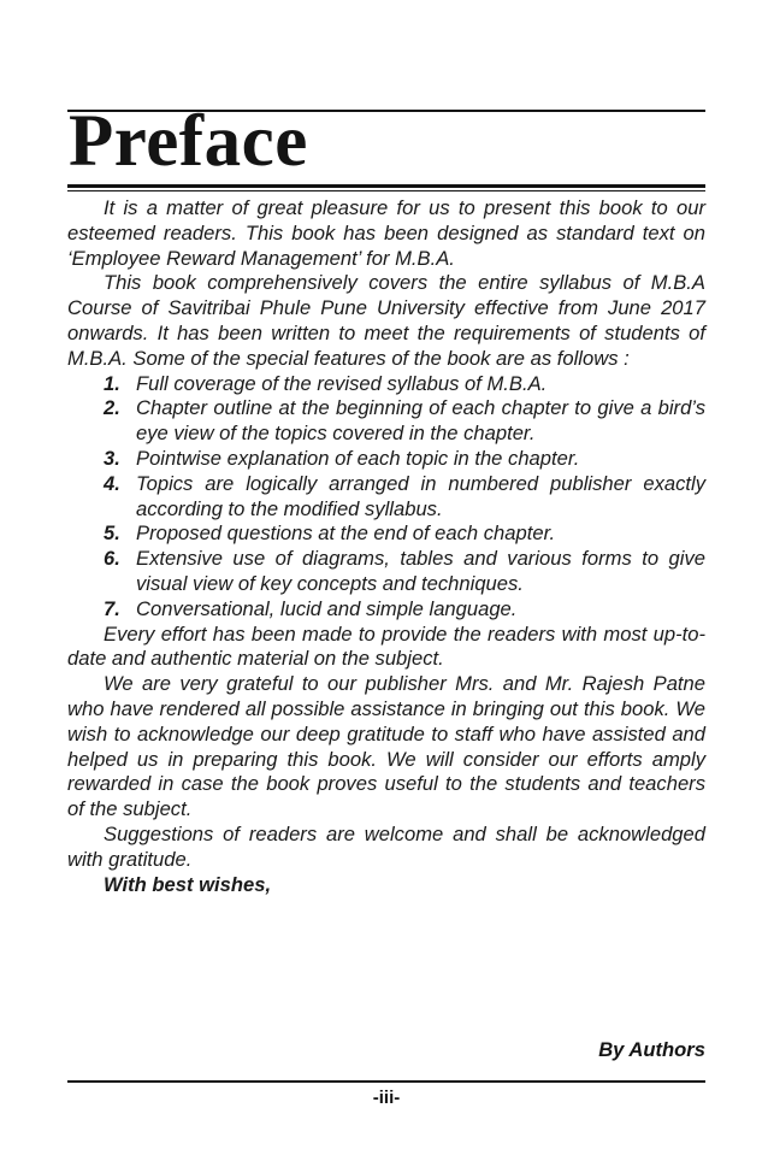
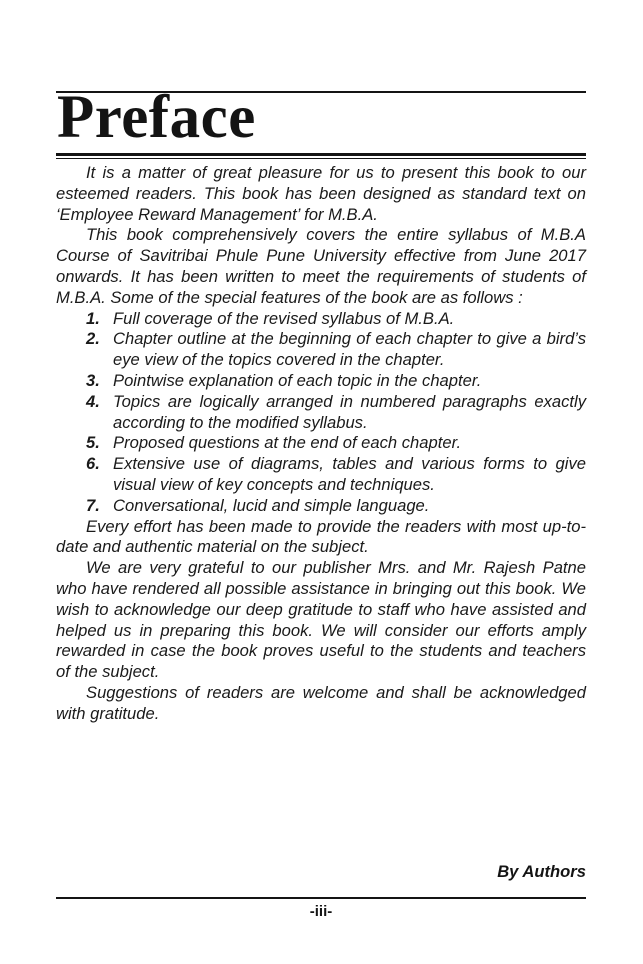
  Preface
  It is a matter of great pleasure for us to present this book to our esteemed readers. This book has been designed as standard text on ‘Employee Reward Management’ for M.B.A.
  This book comprehensively covers the entire syllabus of M.B.A Course of Savitribai Phule Pune University effective from June 2017 onwards. It has been written to meet the requirements of students of M.B.A. Some of the special features of the book are as follows :
  1.
  Full coverage of the revised syllabus of M.B.A.
  2.
  Chapter outline at the beginning of each chapter to give a bird’s eye view of the topics covered in the chapter.
  3.
  Pointwise explanation of each topic in the chapter.
  4.
- Topics are logically arranged in numbered publisher exactly according to the modified syllabus.
+ Topics are logically arranged in numbered paragraphs exactly according to the modified syllabus.
  5.
  Proposed questions at the end of each chapter.
  6.
  Extensive use of diagrams, tables and various forms to give visual view of key concepts and techniques.
  7.
  Conversational, lucid and simple language.
  Every effort has been made to provide the readers with most up-to-date and authentic material on the subject.
  We are very grateful to our publisher Mrs. and Mr. Rajesh Patne who have rendered all possible assistance in bringing out this book. We wish to acknowledge our deep gratitude to staff who have assisted and helped us in preparing this book. We will consider our efforts amply rewarded in case the book proves useful to the students and teachers of the subject.
  Suggestions of readers are welcome and shall be acknowledged with gratitude.
- With best wishes,
  By Authors
  -iii-
